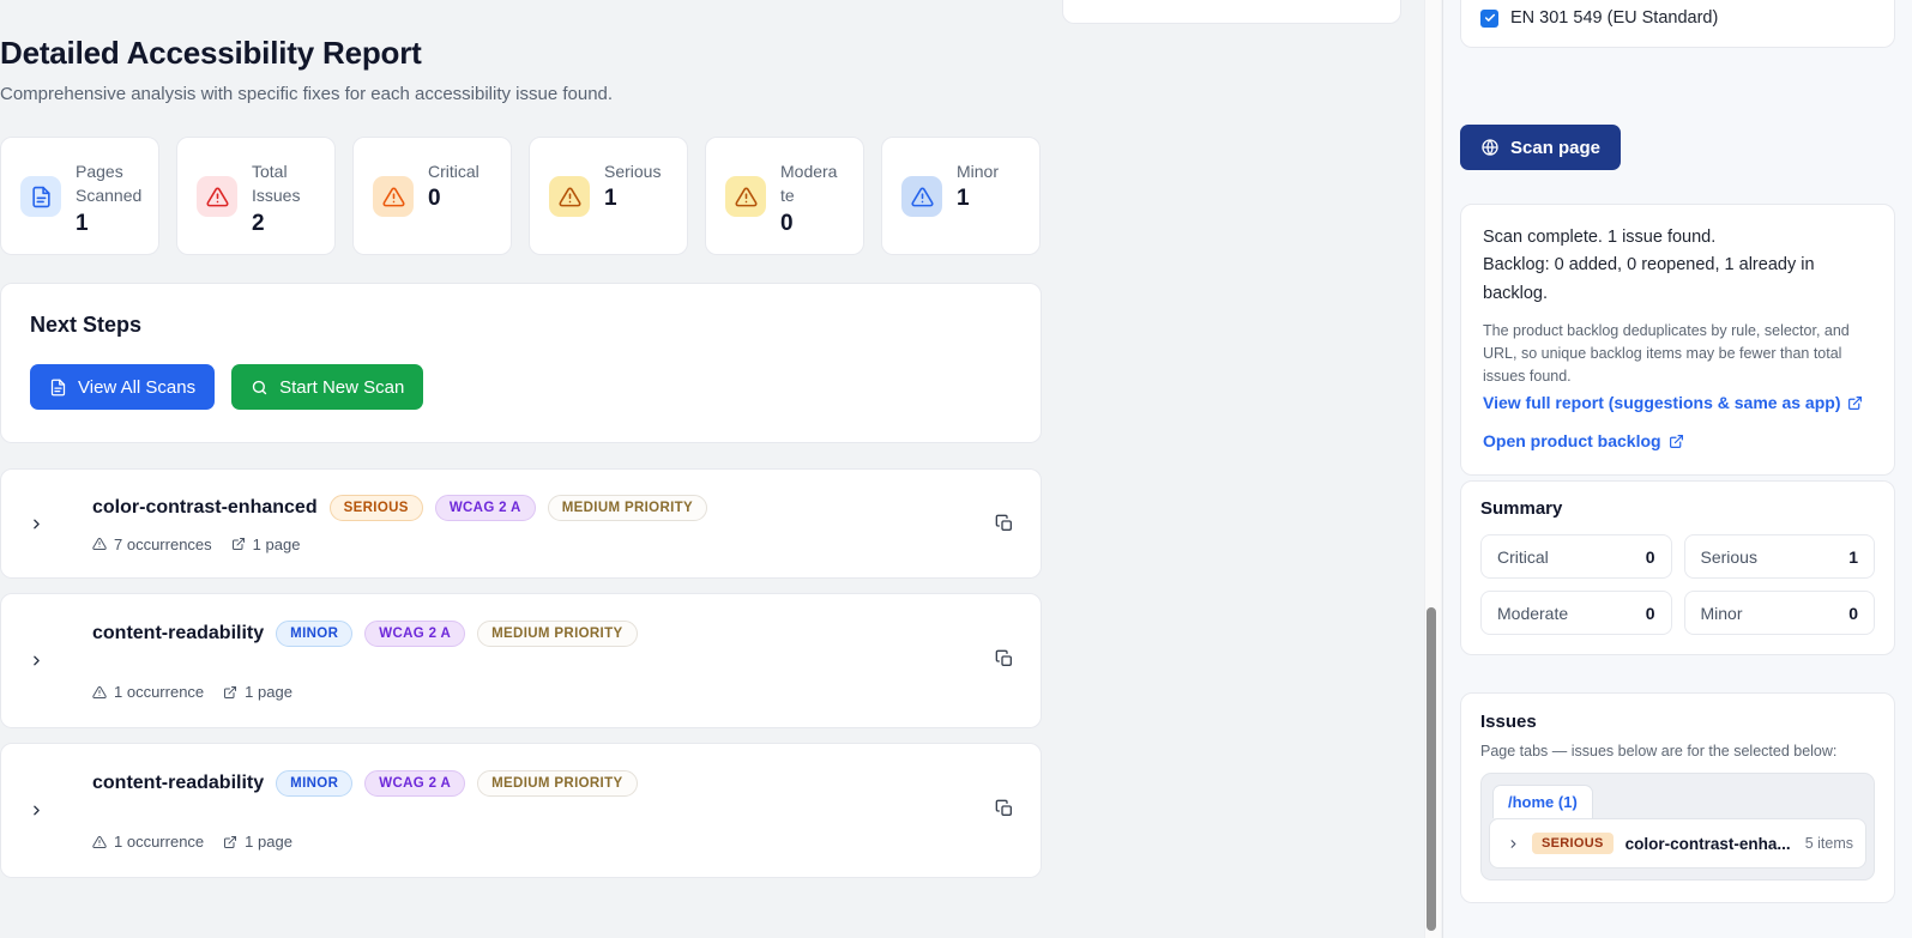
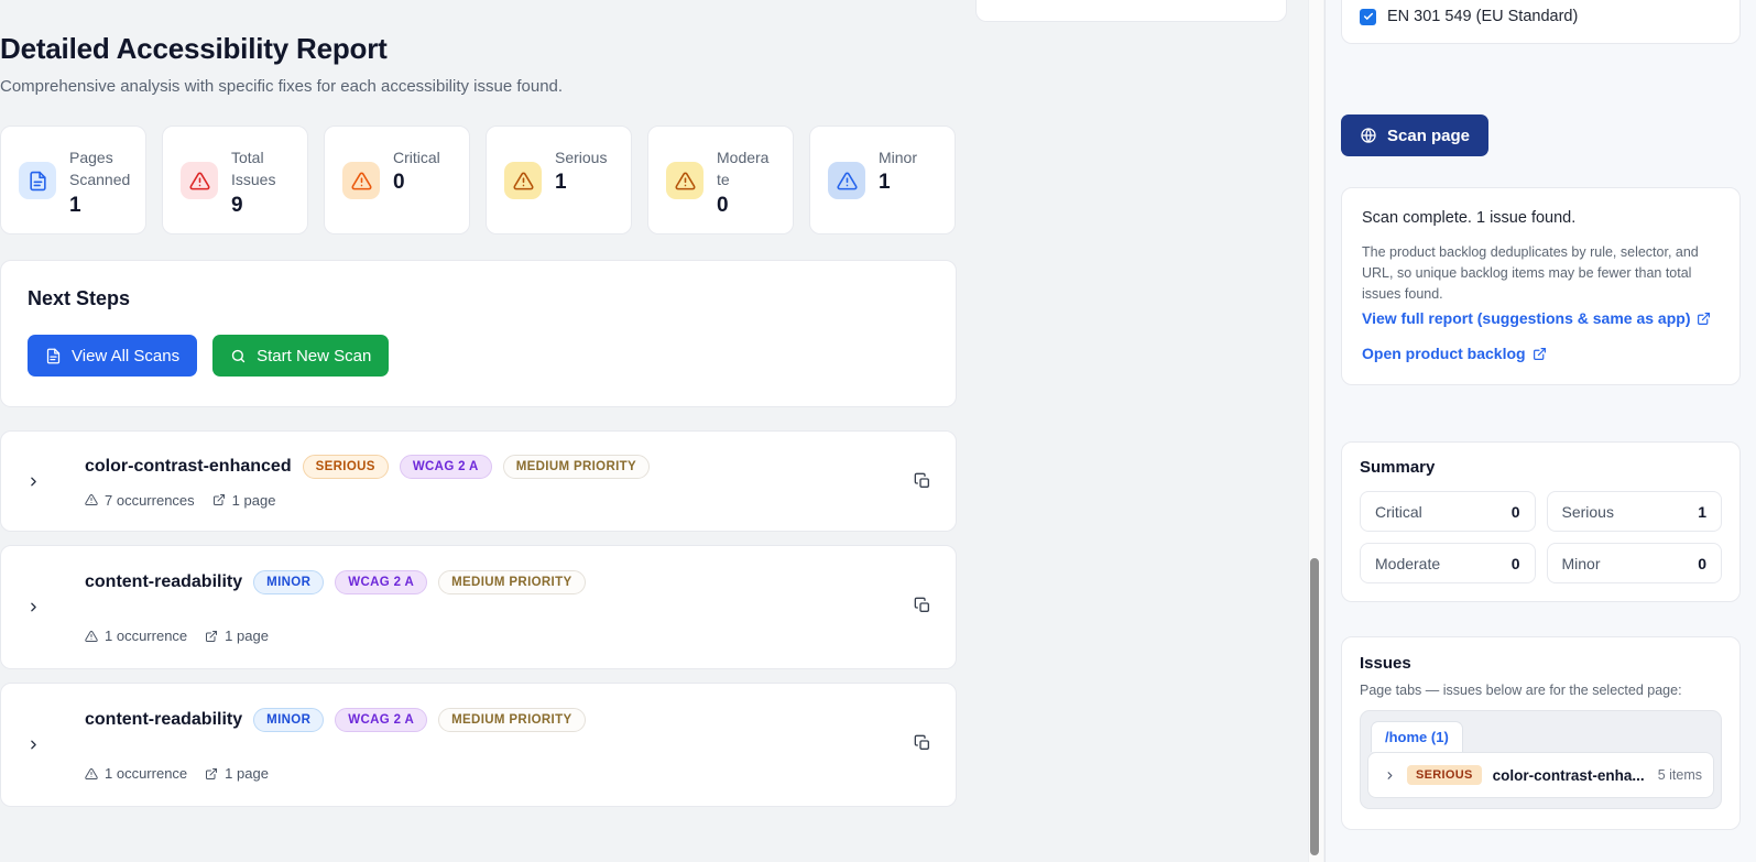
  Detailed Accessibility Report
  Comprehensive analysis with specific fixes for each accessibility issue found.
  Pages Scanned
  1
  Total Issues
- 2
+ 9
  Critical
  0
  Serious
  1
  Modera te
  0
  Minor
  1
  Next Steps
  View All Scans
  Start New Scan
  color-contrast-enhanced
  SERIOUS
  WCAG 2 A
  MEDIUM PRIORITY
  7 occurrences
  1 page
  content-readability
  MINOR
  WCAG 2 A
  MEDIUM PRIORITY
  1 occurrence
  1 page
  content-readability
  MINOR
  WCAG 2 A
  MEDIUM PRIORITY
  1 occurrence
  1 page
  EN 301 549 (EU Standard)
  Scan page
  Scan complete. 1 issue found.
- Backlog: 0 added, 0 reopened, 1 already in backlog.
  The product backlog deduplicates by rule, selector, and URL, so unique backlog items may be fewer than total issues found.
  View full report (suggestions & same as app)
  Open product backlog
  Summary
  Critical
  0
  Serious
  1
  Moderate
  0
  Minor
  0
  Issues
- Page tabs — issues below are for the selected below:
+ Page tabs — issues below are for the selected page:
  /home (1)
  SERIOUS
  color-contrast-enha...
  5 items
